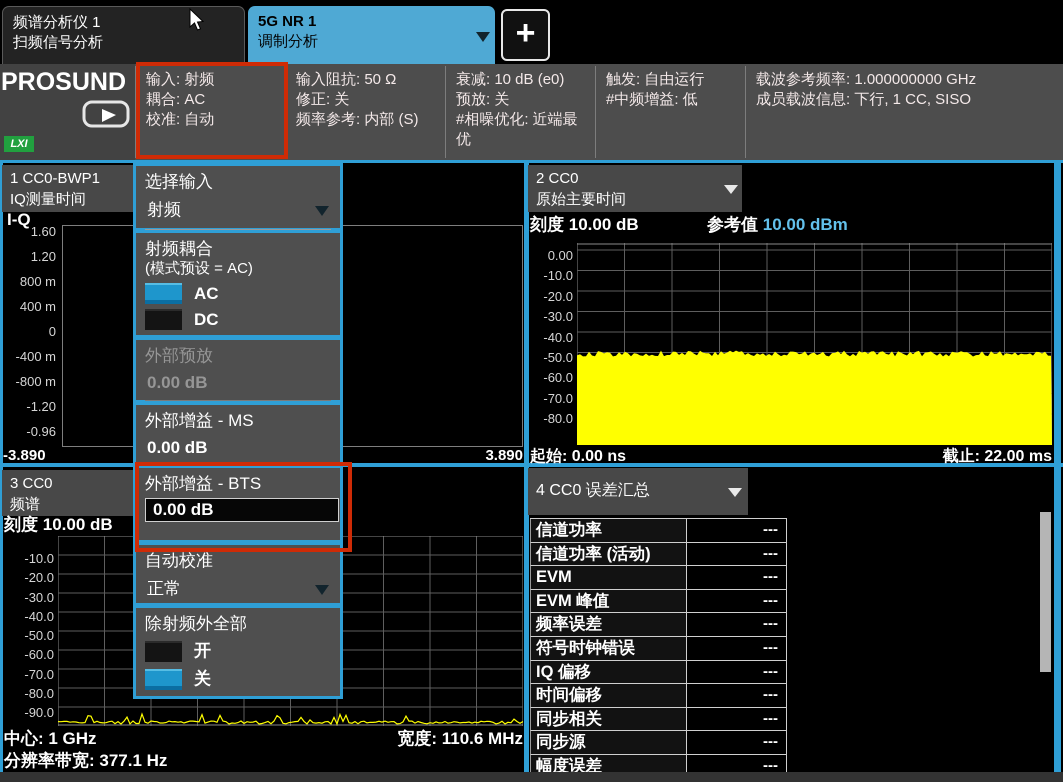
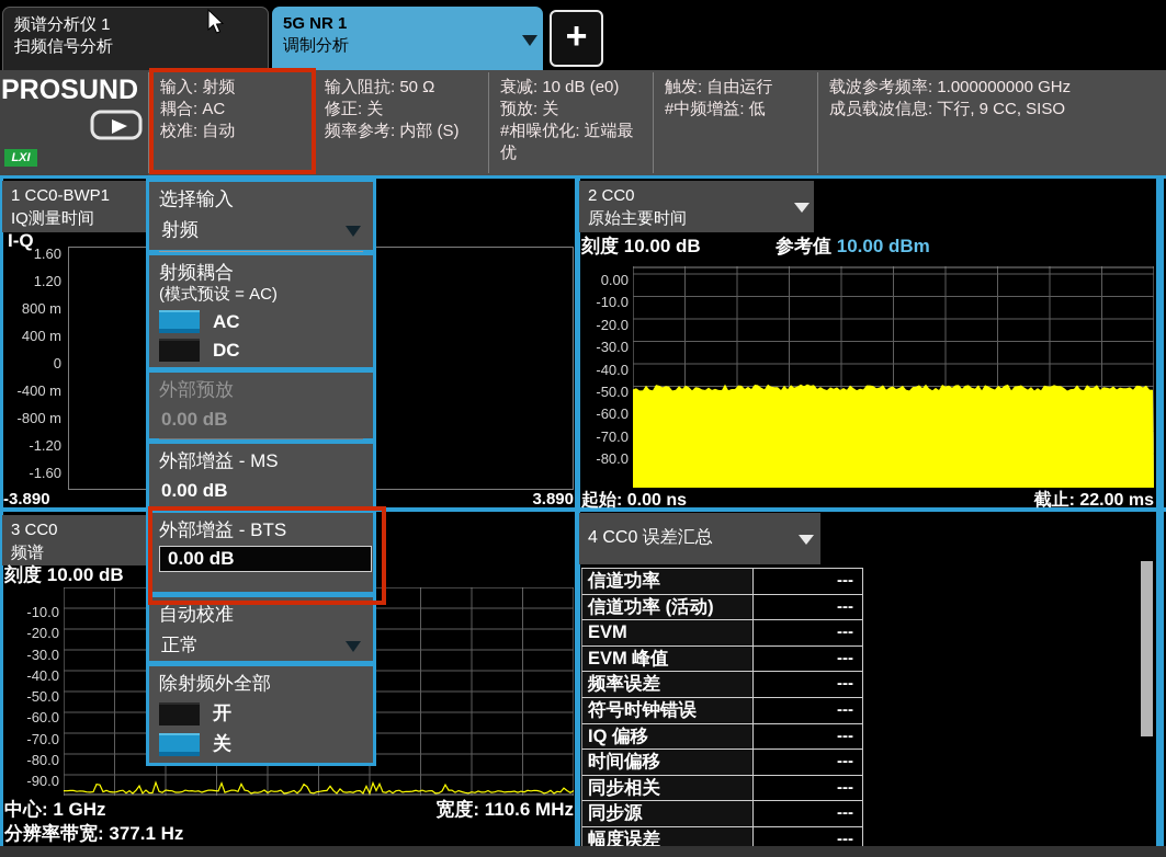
  频谱分析仪 1
  扫频信号分析
  5G NR 1
  调制分析
  +
  PROSUND
  LXI
  输入: 射频
  耦合: AC
  校准: 自动
  输入阻抗: 50 Ω
  修正: 关
  频率参考: 内部 (S)
  衰减: 10 dB (e0)
  预放: 关
  #相噪优化: 近端最优
  触发: 自由运行
  #中频增益: 低
  载波参考频率: 1.000000000 GHz
- 成员载波信息: 下行, 1 CC, SISO
+ 成员载波信息: 下行, 9 CC, SISO
  1 CC0-BWP1
  IQ测量时间
  I-Q
  1.60
  1.20
  800 m
  400 m
  0
  -400 m
  -800 m
  -1.20
- -0.96
+ -1.60
  -3.890
  3.890
  2 CC0
  原始主要时间
  刻度 10.00 dB
  参考值 10.00 dBm
  0.00
  -10.0
  -20.0
  -30.0
  -40.0
  -50.0
  -60.0
  -70.0
  -80.0
  起始: 0.00 ns
  截止: 22.00 ms
  3 CC0
  频谱
  刻度 10.00 dB
  -10.0
  -20.0
  -30.0
  -40.0
  -50.0
  -60.0
  -70.0
  -80.0
  -90.0
  中心: 1 GHz
  宽度: 110.6 MHz
  分辨率带宽: 377.1 Hz
  4 CC0 误差汇总
  信道功率
  ---
  信道功率 (活动)
  ---
  EVM
  ---
  EVM 峰值
  ---
  频率误差
  ---
  符号时钟错误
  ---
  IQ 偏移
  ---
  时间偏移
  ---
  同步相关
  ---
  同步源
  ---
  幅度误差
  ---
  选择输入
  射频
  射频耦合
  (模式预设 = AC)
  AC
  DC
  外部预放
  0.00 dB
  外部增益 - MS
  0.00 dB
  外部增益 - BTS
  0.00 dB
  自动校准
  正常
  除射频外全部
  开
  关
